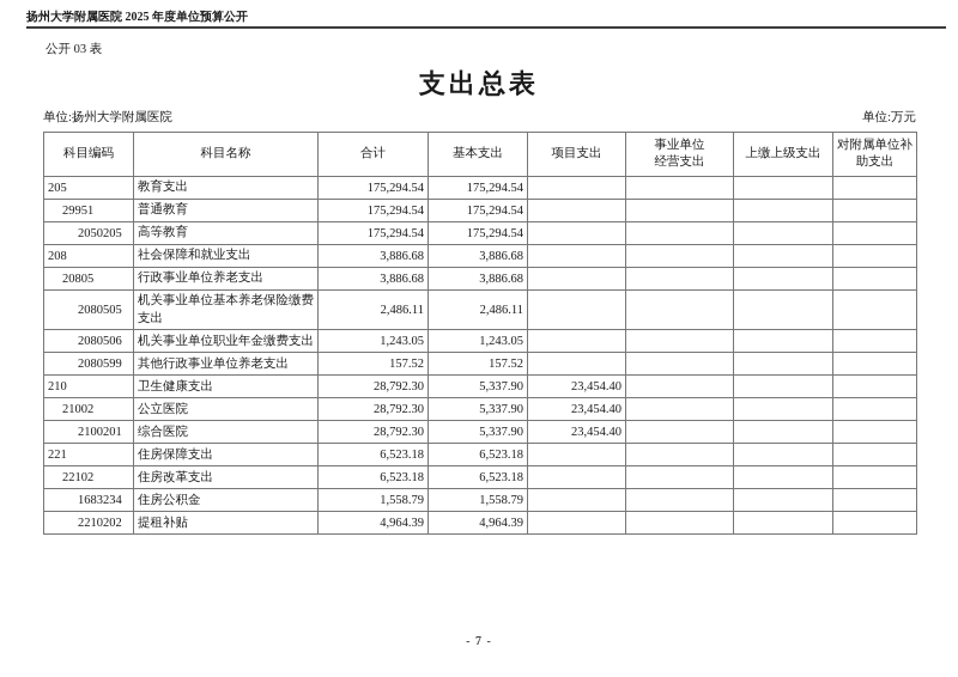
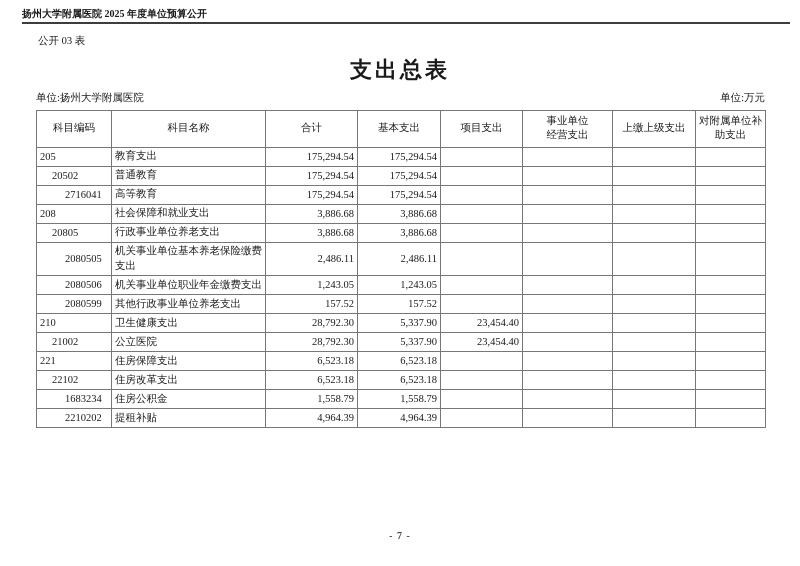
  扬州大学附属医院 2025 年度单位预算公开
  公开 03 表
  支出总表
  单位:扬州大学附属医院
  单位:万元
  科目编码	科目名称	合计	基本支出	项目支出	事业单位 经营支出	上缴上级支出	对附属单位补 助支出
  205	教育支出	175,294.54	175,294.54
- 29951	普通教育	175,294.54	175,294.54
+ 20502	普通教育	175,294.54	175,294.54
- 2050205	高等教育	175,294.54	175,294.54
+ 2716041	高等教育	175,294.54	175,294.54
  208	社会保障和就业支出	3,886.68	3,886.68
  20805	行政事业单位养老支出	3,886.68	3,886.68
  2080505	机关事业单位基本养老保险缴费支出	2,486.11	2,486.11
  2080506	机关事业单位职业年金缴费支出	1,243.05	1,243.05
  2080599	其他行政事业单位养老支出	157.52	157.52
  210	卫生健康支出	28,792.30	5,337.90	23,454.40
  21002	公立医院	28,792.30	5,337.90	23,454.40
- 2100201	综合医院	28,792.30	5,337.90	23,454.40
  221	住房保障支出	6,523.18	6,523.18
  22102	住房改革支出	6,523.18	6,523.18
  1683234	住房公积金	1,558.79	1,558.79
  2210202	提租补贴	4,964.39	4,964.39
  - 7 -
